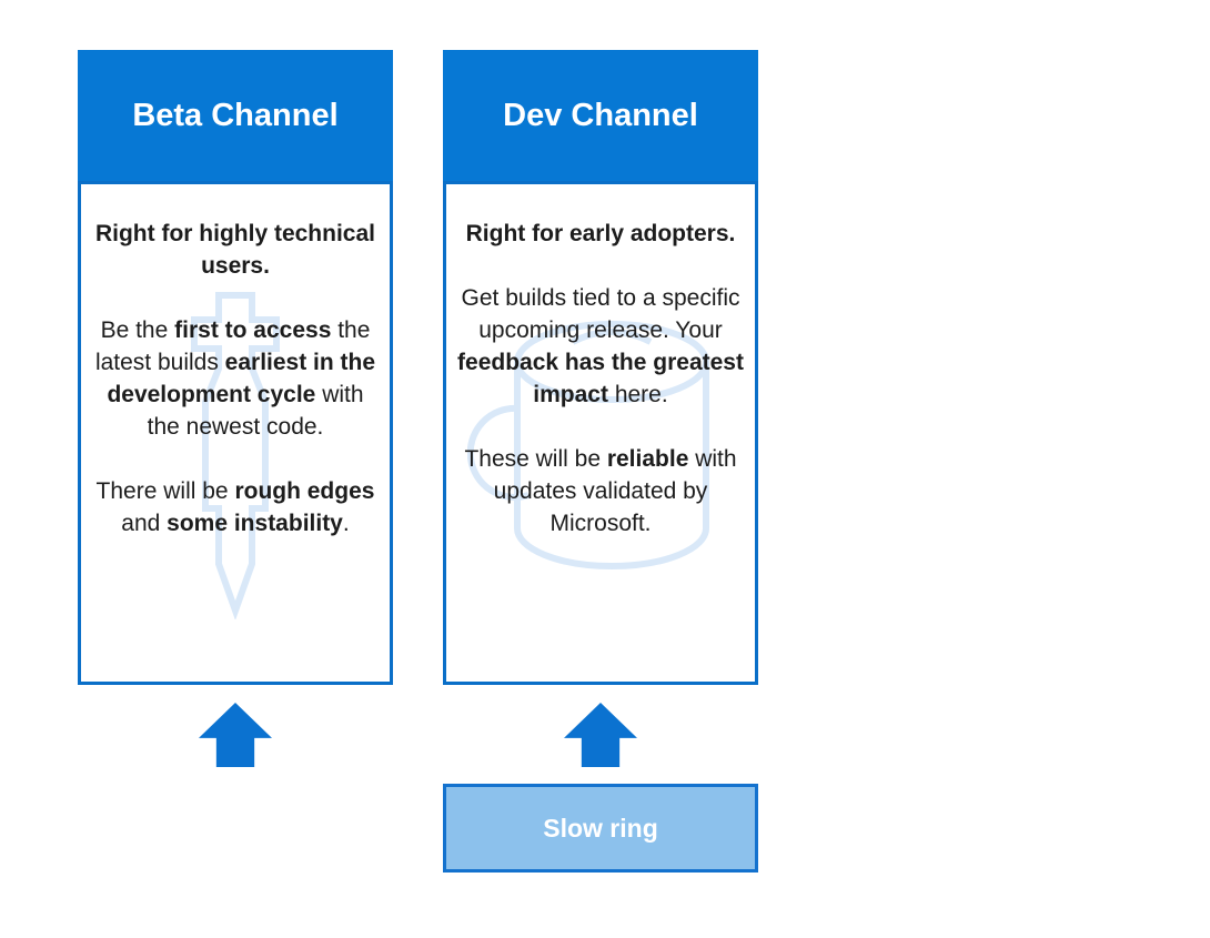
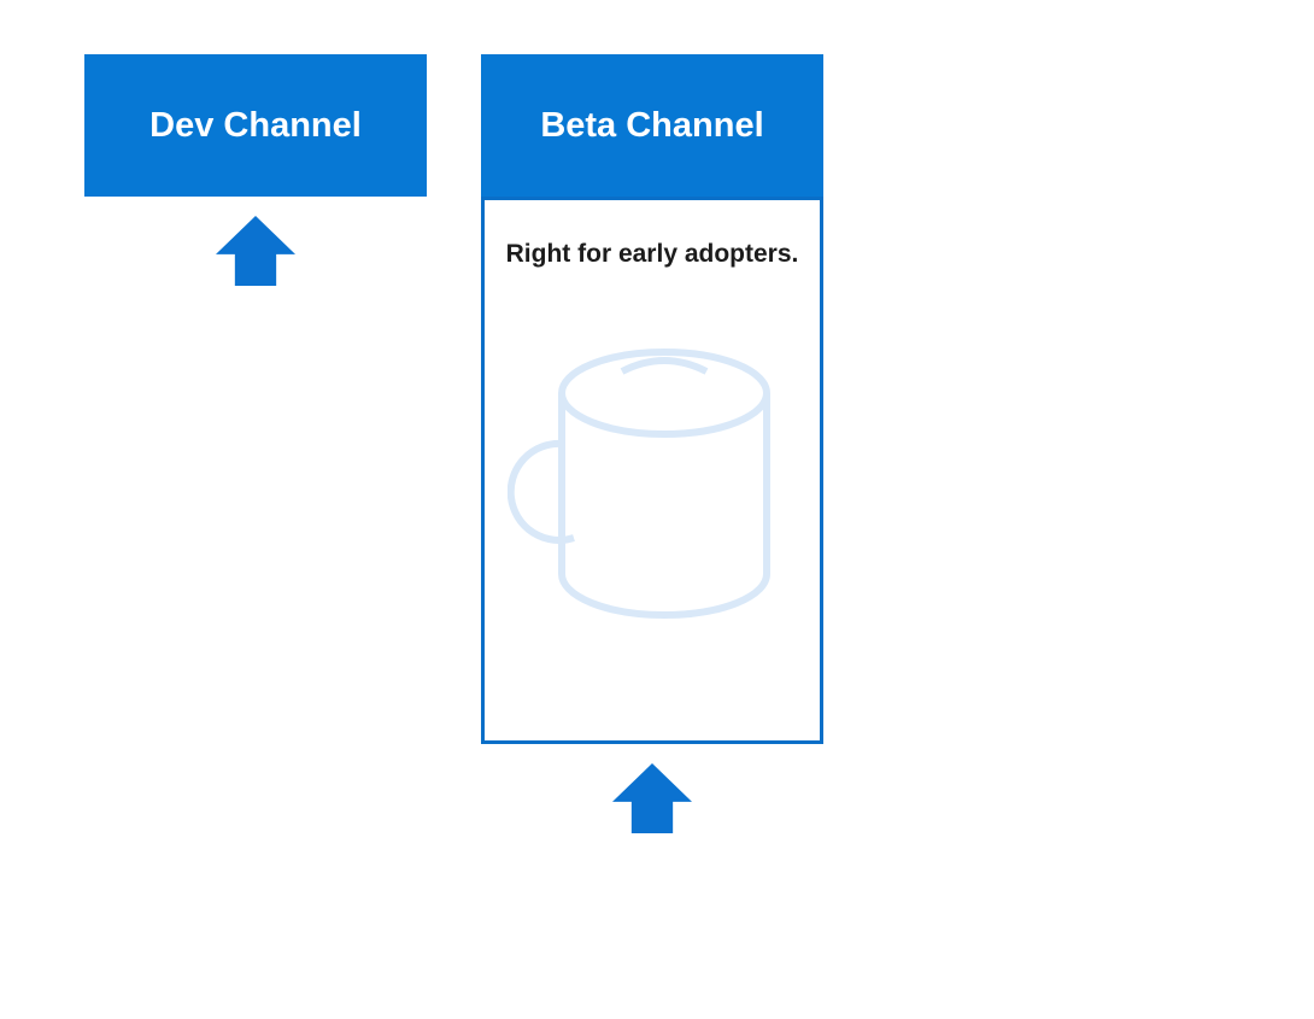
- Beta Channel
+ Dev Channel
- Right for highly technical users.
- Be the first to access the latest builds earliest in the development cycle with the newest code.
- There will be rough edges and some instability.
- Dev Channel
+ Beta Channel
  Right for early adopters.
- Get builds tied to a specific upcoming release. Your feedback has the greatest impact here.
- These will be reliable with updates validated by Microsoft.
- Slow ring
